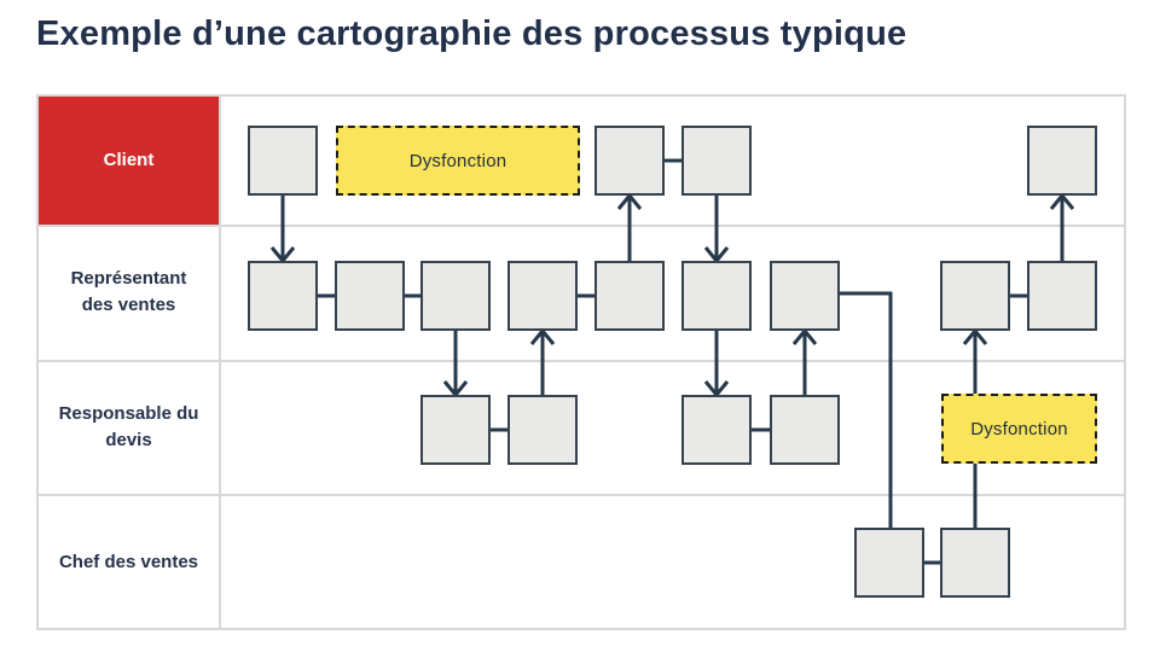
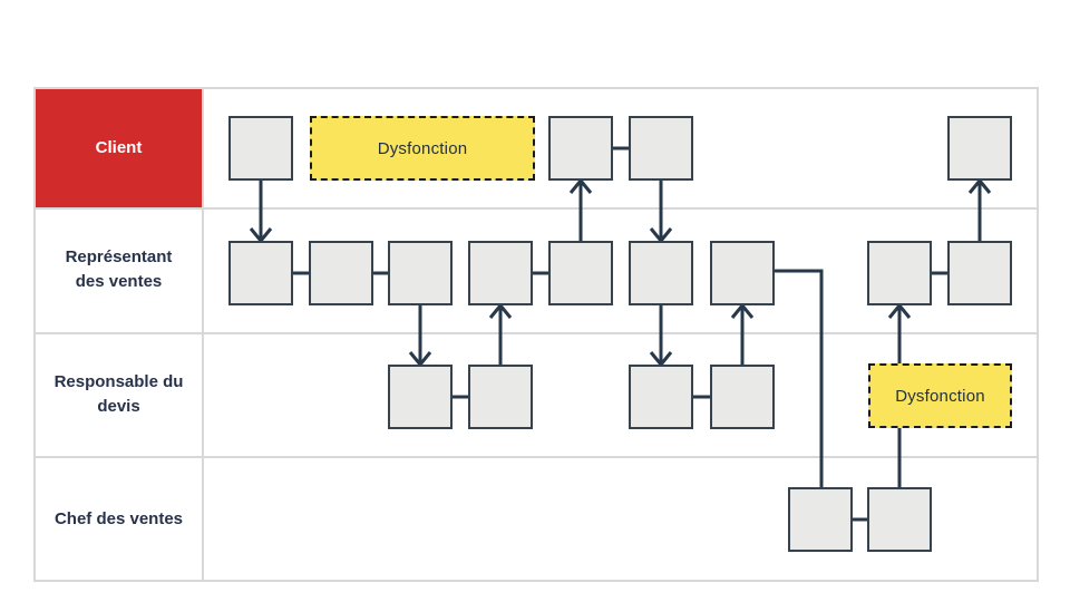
- Exemple d’une cartographie des processus typique
  Client
  Représentant des ventes
  Responsable du devis
  Chef des ventes
  Dysfonction
  Dysfonction
